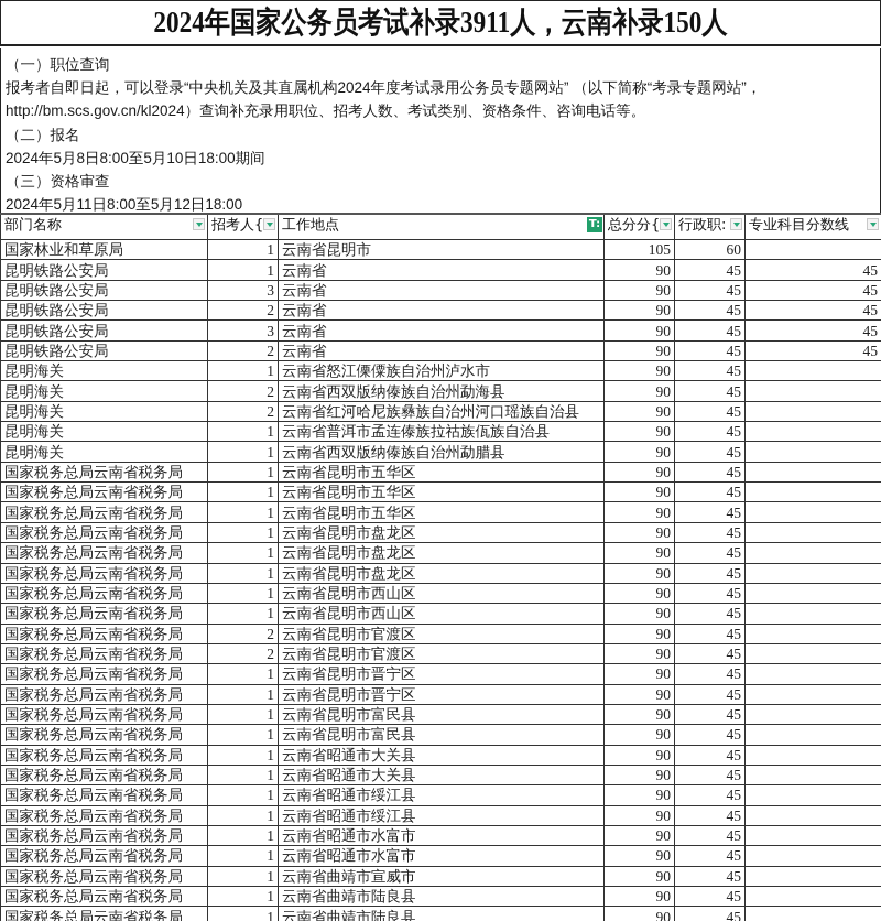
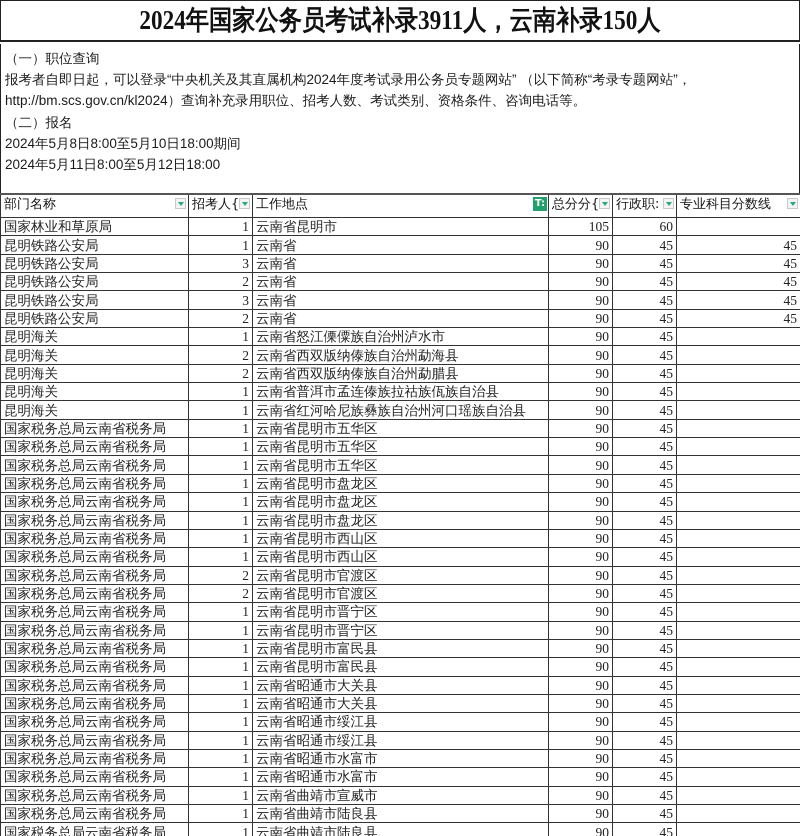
  2024年国家公务员考试补录3911人，云南补录150人
  （一）职位查询
  报考者自即日起，可以登录“中央机关及其直属机构2024年度考试录用公务员专题网站” （以下简称“考录专题网站”，
  http://bm.scs.gov.cn/kl2024）查询补充录用职位、招考人数、考试类别、资格条件、咨询电话等。
  （二）报名
  2024年5月8日8:00至5月10日18:00期间
- （三）资格审查
  2024年5月11日8:00至5月12日18:00
  部门名称	招考人{	工作地点 T:	总分分{	行政职:	专业科目分数线
  国家林业和草原局	1	云南省昆明市	105	60
  昆明铁路公安局	1	云南省	90	45	45
  昆明铁路公安局	3	云南省	90	45	45
  昆明铁路公安局	2	云南省	90	45	45
  昆明铁路公安局	3	云南省	90	45	45
  昆明铁路公安局	2	云南省	90	45	45
  昆明海关	1	云南省怒江傈僳族自治州泸水市	90	45
  昆明海关	2	云南省西双版纳傣族自治州勐海县	90	45
- 昆明海关	2	云南省红河哈尼族彝族自治州河口瑶族自治县	90	45
+ 昆明海关	2	云南省西双版纳傣族自治州勐腊县	90	45
  昆明海关	1	云南省普洱市孟连傣族拉祜族佤族自治县	90	45
- 昆明海关	1	云南省西双版纳傣族自治州勐腊县	90	45
+ 昆明海关	1	云南省红河哈尼族彝族自治州河口瑶族自治县	90	45
  国家税务总局云南省税务局	1	云南省昆明市五华区	90	45
  国家税务总局云南省税务局	1	云南省昆明市五华区	90	45
  国家税务总局云南省税务局	1	云南省昆明市五华区	90	45
  国家税务总局云南省税务局	1	云南省昆明市盘龙区	90	45
  国家税务总局云南省税务局	1	云南省昆明市盘龙区	90	45
  国家税务总局云南省税务局	1	云南省昆明市盘龙区	90	45
  国家税务总局云南省税务局	1	云南省昆明市西山区	90	45
  国家税务总局云南省税务局	1	云南省昆明市西山区	90	45
  国家税务总局云南省税务局	2	云南省昆明市官渡区	90	45
  国家税务总局云南省税务局	2	云南省昆明市官渡区	90	45
  国家税务总局云南省税务局	1	云南省昆明市晋宁区	90	45
  国家税务总局云南省税务局	1	云南省昆明市晋宁区	90	45
  国家税务总局云南省税务局	1	云南省昆明市富民县	90	45
  国家税务总局云南省税务局	1	云南省昆明市富民县	90	45
  国家税务总局云南省税务局	1	云南省昭通市大关县	90	45
  国家税务总局云南省税务局	1	云南省昭通市大关县	90	45
  国家税务总局云南省税务局	1	云南省昭通市绥江县	90	45
  国家税务总局云南省税务局	1	云南省昭通市绥江县	90	45
  国家税务总局云南省税务局	1	云南省昭通市水富市	90	45
  国家税务总局云南省税务局	1	云南省昭通市水富市	90	45
  国家税务总局云南省税务局	1	云南省曲靖市宣威市	90	45
  国家税务总局云南省税务局	1	云南省曲靖市陆良县	90	45
  国家税务总局云南省税务局	1	云南省曲靖市陆良县	90	45
